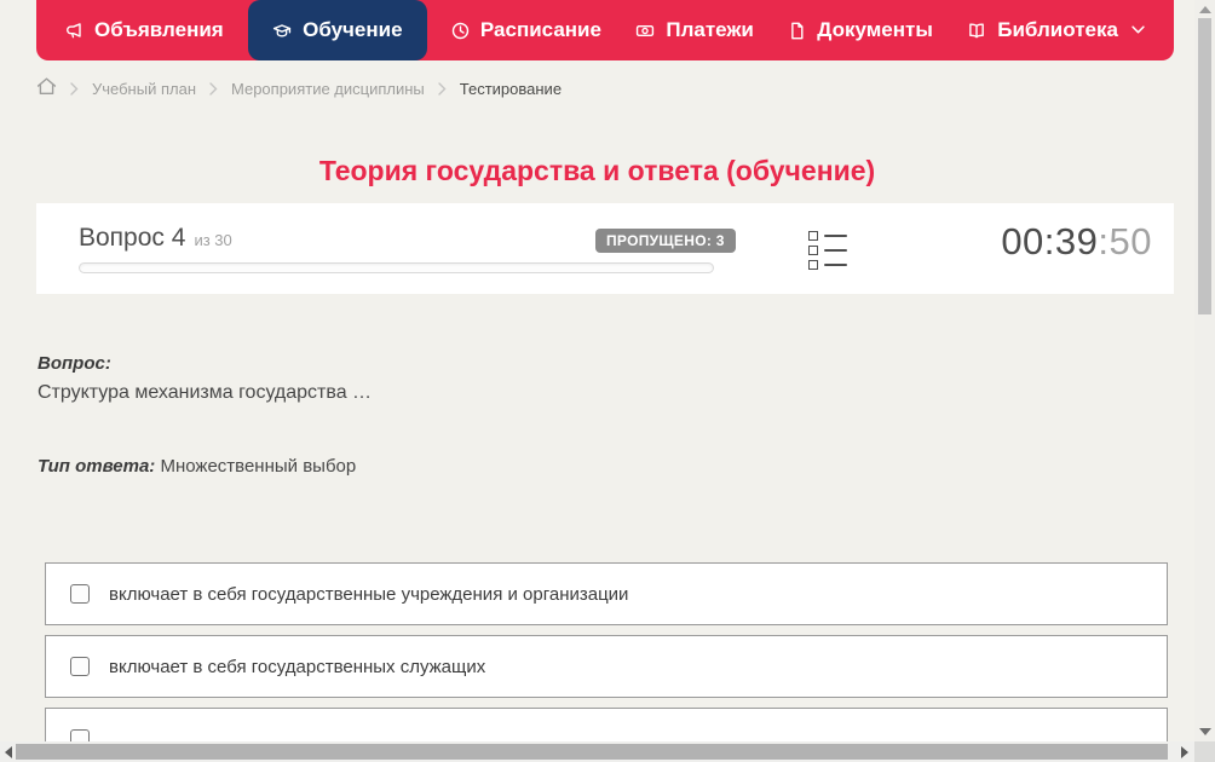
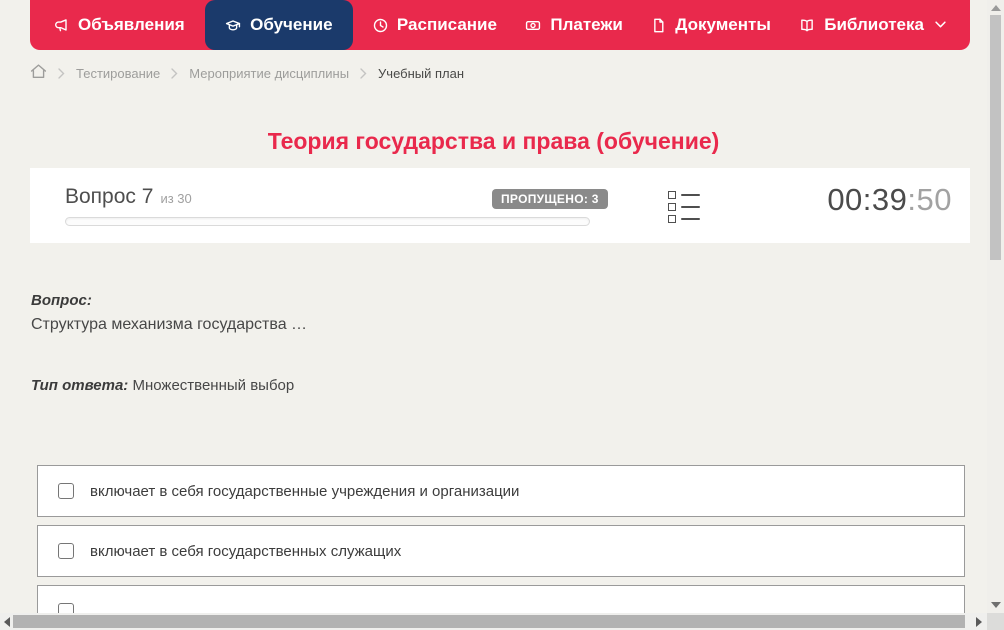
  Объявления
  Обучение
  Расписание
  Платежи
  Документы
  Библиотека
- Учебный план
+ Тестирование
  Мероприятие дисциплины
- Тестирование
+ Учебный план
- Теория государства и ответа (обучение)
+ Теория государства и права (обучение)
- Вопрос 4 из 30
+ Вопрос 7 из 30
  ПРОПУЩЕНО: 3
  00:39:50
  Вопрос:
  Структура механизма государства …
  Тип ответа: Множественный выбор
  включает в себя государственные учреждения и организации
  включает в себя государственных служащих
